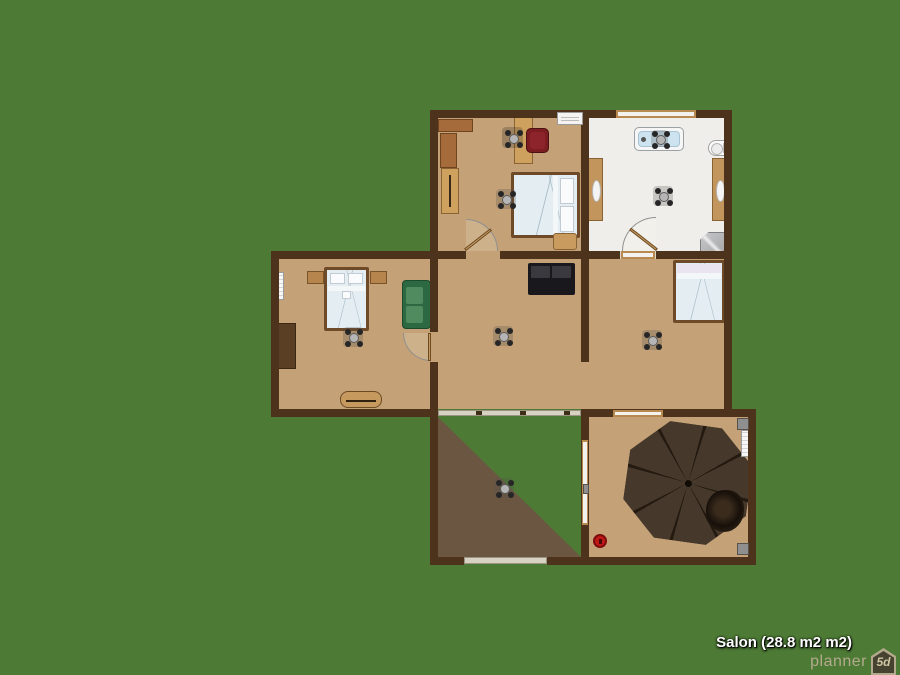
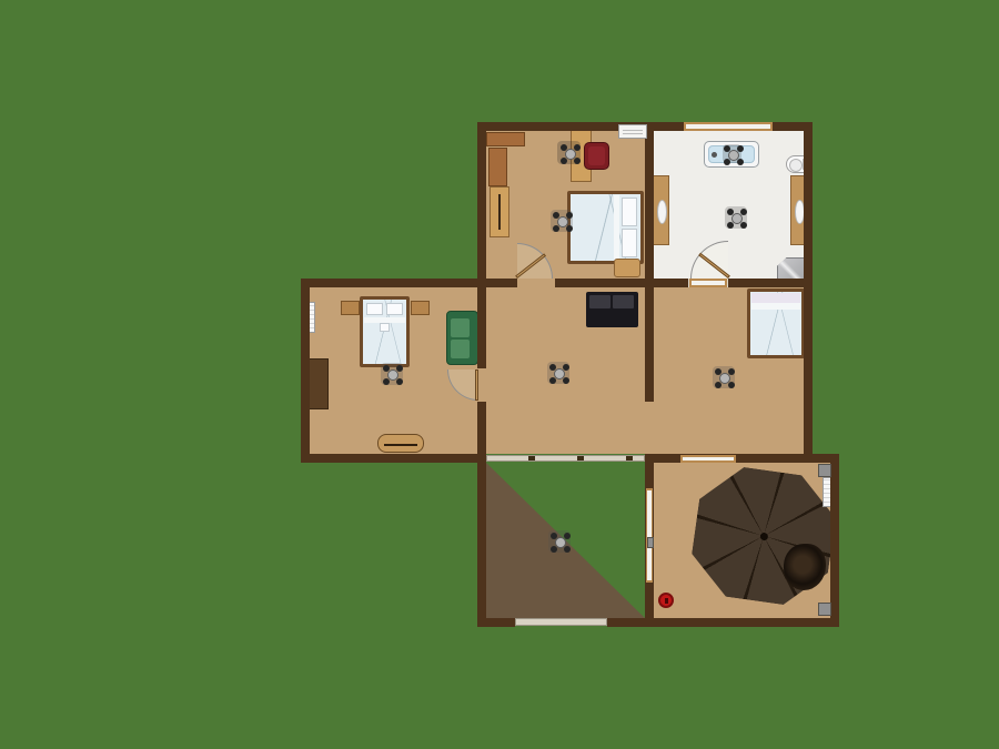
- Salon (28.8 m2 m2)
- planner
- 5d
